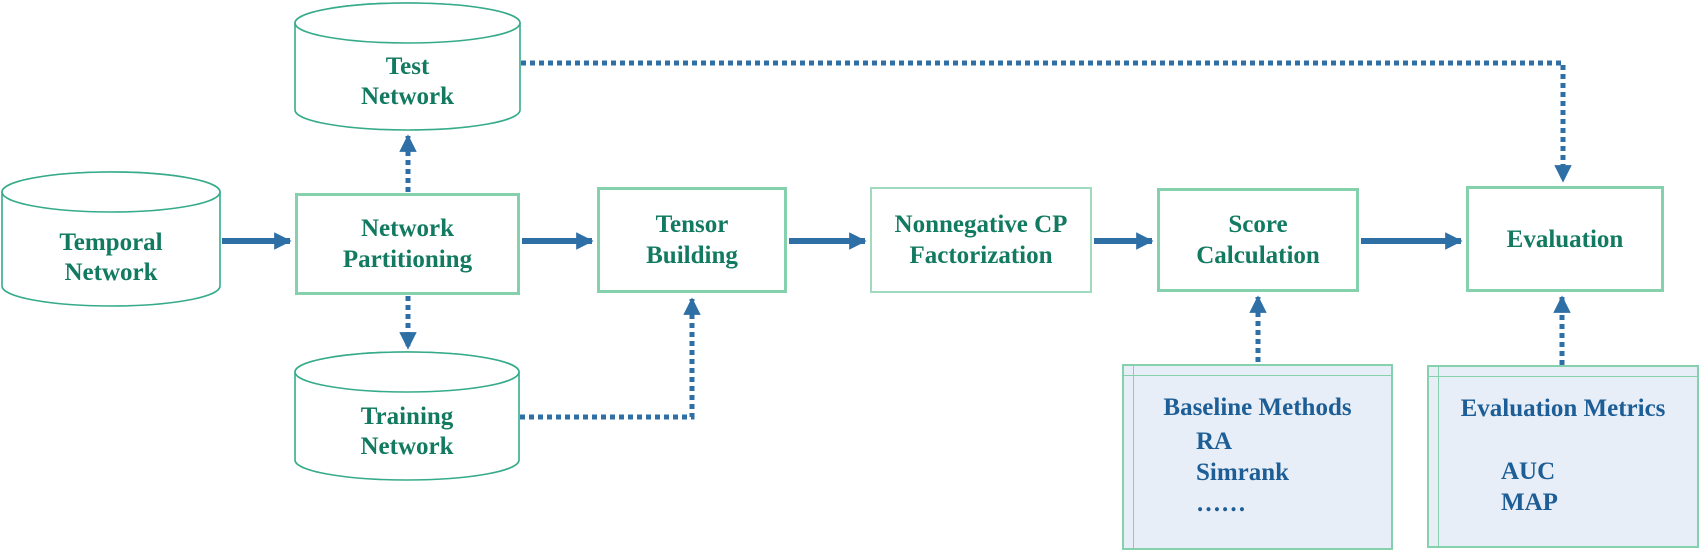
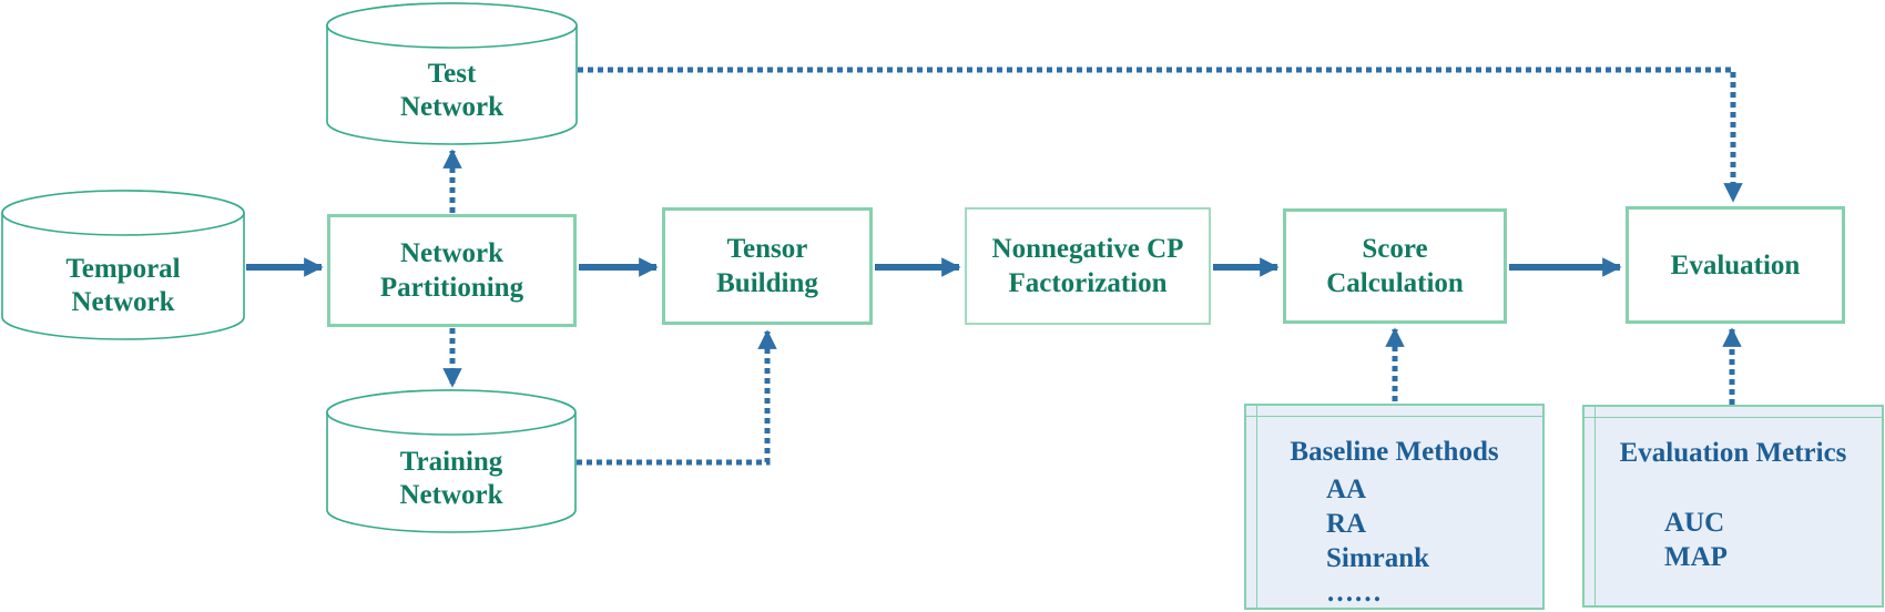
  Temporal
  Network
  Test
  Network
  Training
  Network
  Network
  Partitioning
  Tensor
  Building
  Nonnegative CP
  Factorization
  Score
  Calculation
  Evaluation
  Baseline Methods
+ AA
  RA
  Simrank
  ……
  Evaluation Metrics
  AUC
  MAP
